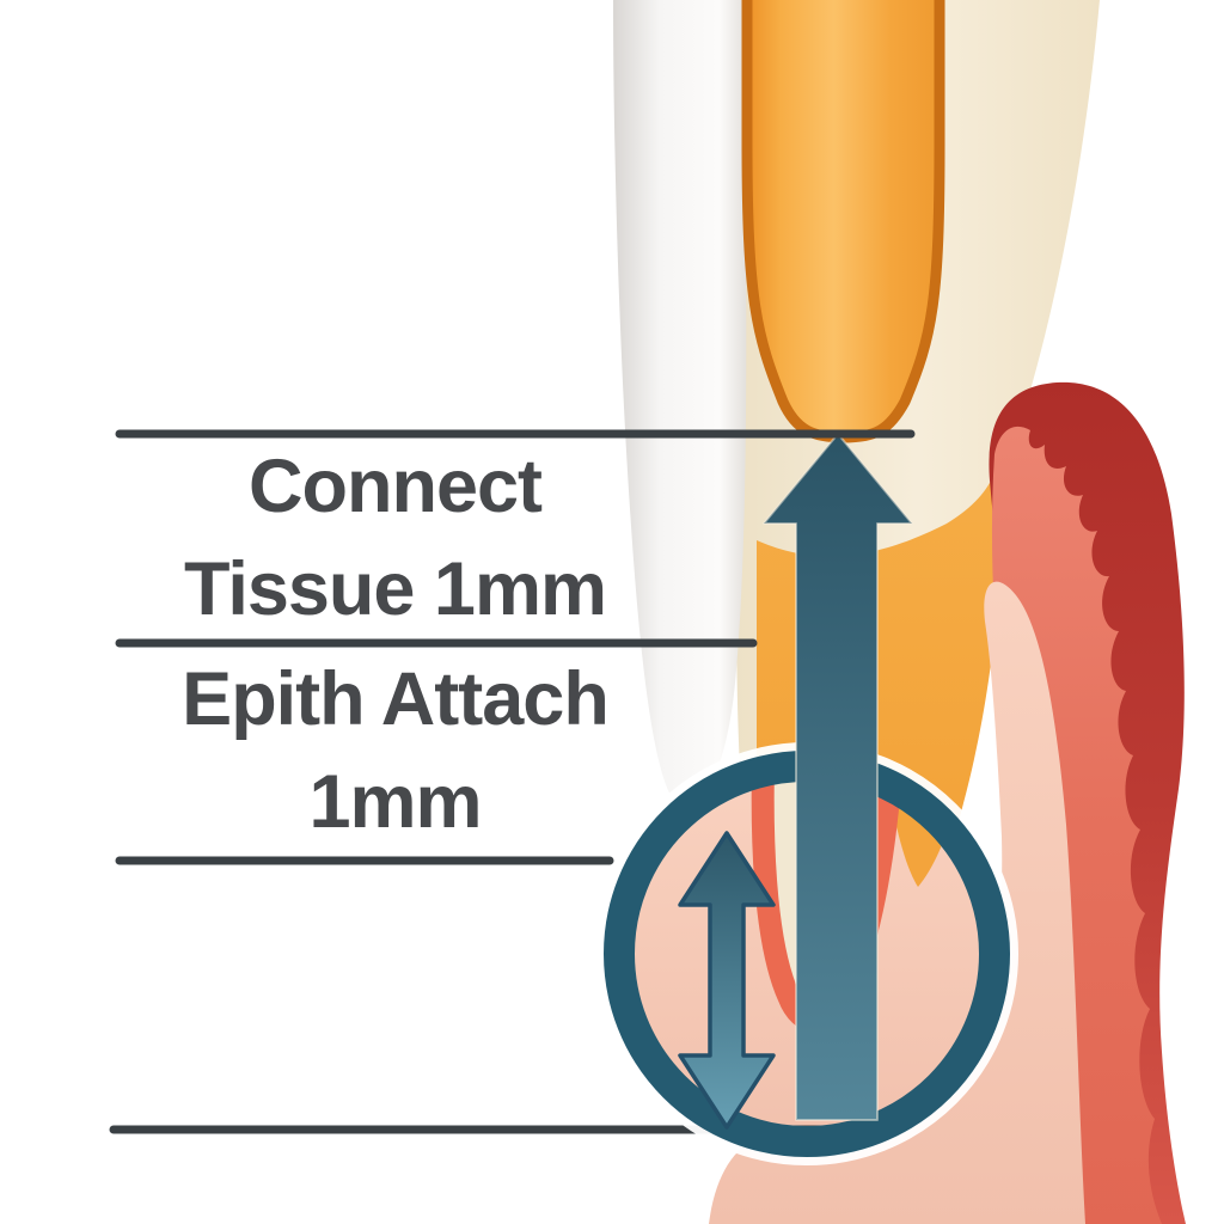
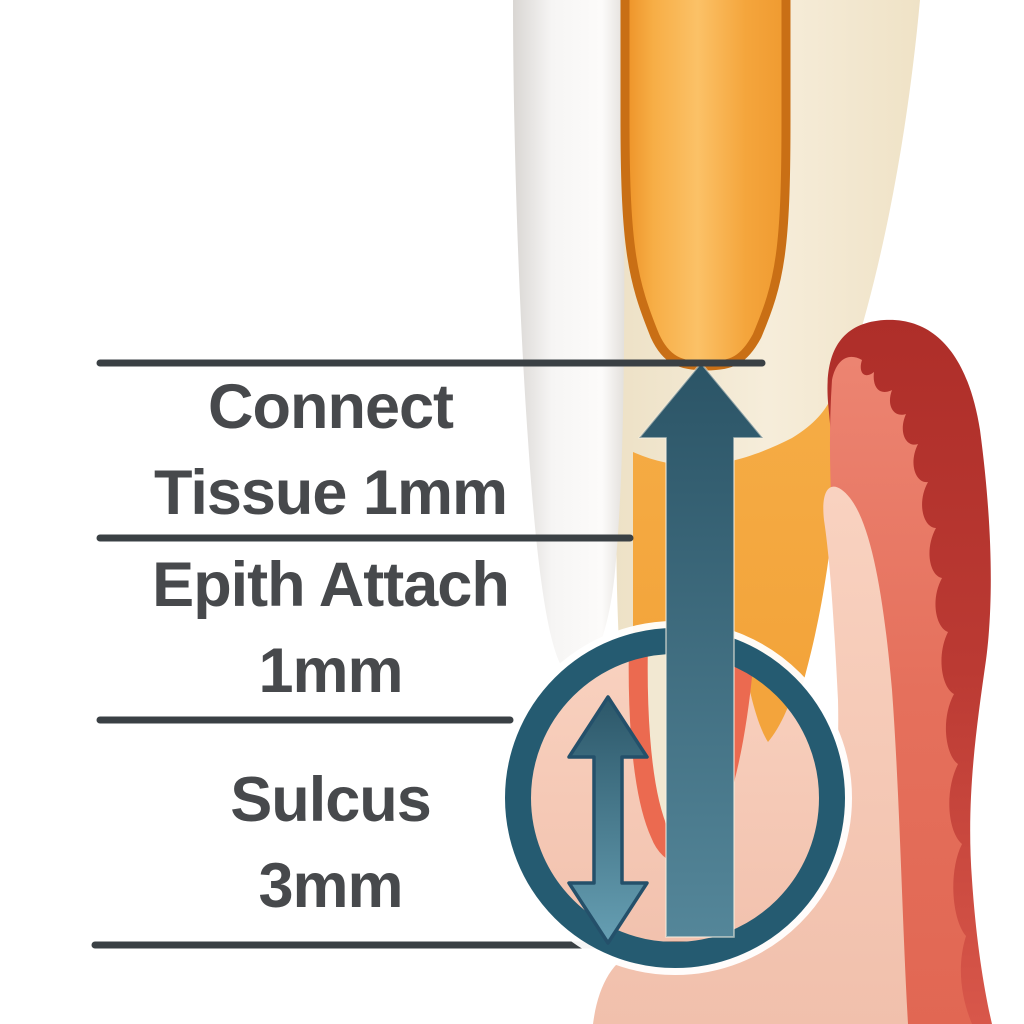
  Connect
  Tissue 1mm
  Epith Attach
  1mm
+ Sulcus
+ 3mm
